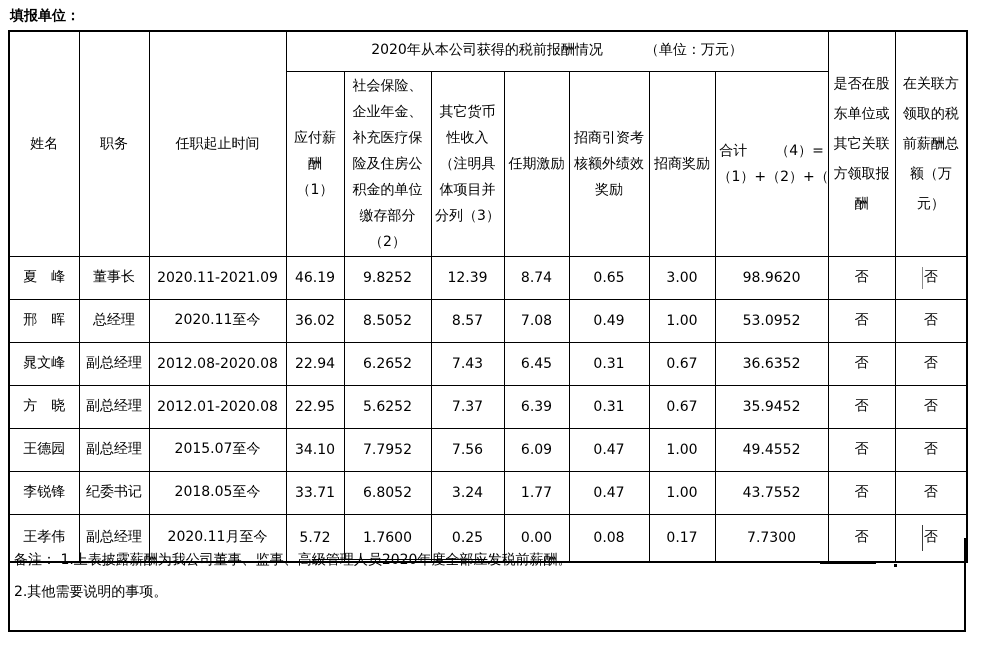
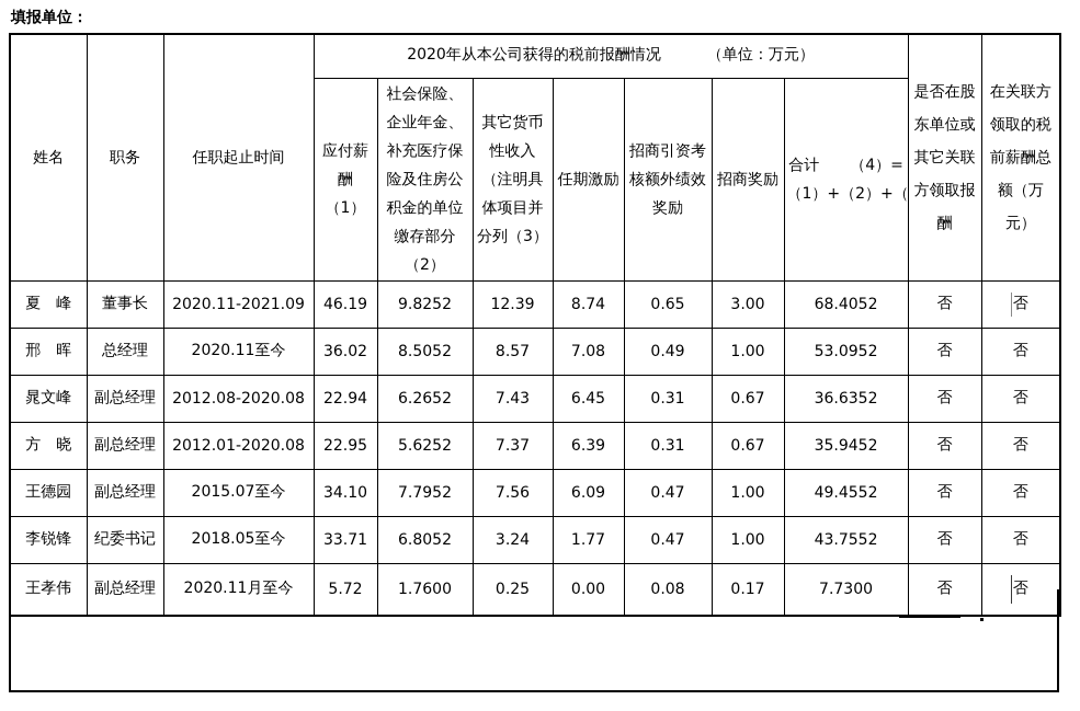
  填报单位：
  姓名	职务	任职起止时间	2020年从本公司获得的税前报酬情况 （单位：万元）	是否在股东单位或其它关联方领取报酬	在关联方领取的税前薪酬总额（万元）
  应付薪 酬 （1）	社会保险、企业年金、补充医疗保险及住房公积金的单位缴存部分 （2）	其它货币性收入（注明具体项目并分列（3）	任期激励	招商引资考核额外绩效奖励	招商奖励	合计 （4）= （1）+（2）+（
- 夏 峰	董事长	2020.11-2021.09	46.19	9.8252	12.39	8.74	0.65	3.00	98.9620	否	否
+ 夏 峰	董事长	2020.11-2021.09	46.19	9.8252	12.39	8.74	0.65	3.00	68.4052	否	否
  邢 晖	总经理	2020.11至今	36.02	8.5052	8.57	7.08	0.49	1.00	53.0952	否	否
  晁文峰	副总经理	2012.08-2020.08	22.94	6.2652	7.43	6.45	0.31	0.67	36.6352	否	否
  方 晓	副总经理	2012.01-2020.08	22.95	5.6252	7.37	6.39	0.31	0.67	35.9452	否	否
  王德园	副总经理	2015.07至今	34.10	7.7952	7.56	6.09	0.47	1.00	49.4552	否	否
  李锐锋	纪委书记	2018.05至今	33.71	6.8052	3.24	1.77	0.47	1.00	43.7552	否	否
  王孝伟	副总经理	2020.11月至今	5.72	1.7600	0.25	0.00	0.08	0.17	7.7300	否	否
- 备注： 1.上表披露薪酬为我公司董事、监事、高级管理人员2020年度全部应发税前薪酬。
- 2.其他需要说明的事项。
